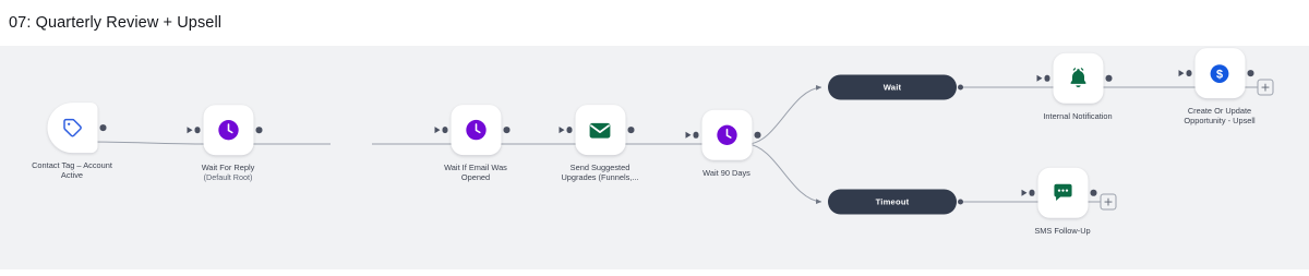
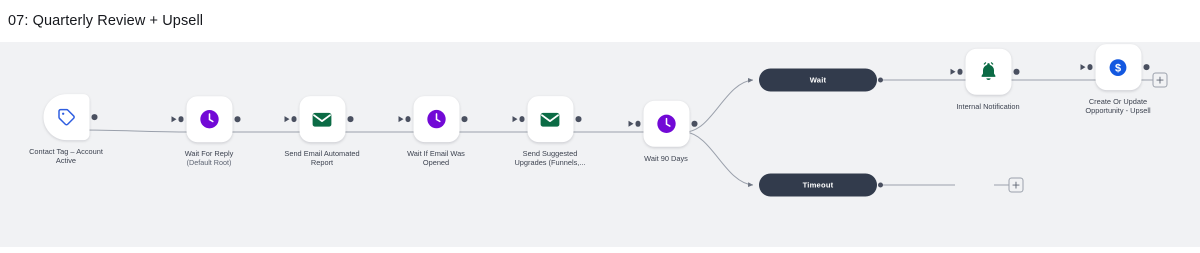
  07: Quarterly Review + Upsell
  Contact Tag – Account
  Active
  Wait For Reply
  (Default Root)
+ Send Email Automated
+ Report
  Wait If Email Was
  Opened
  Send Suggested
  Upgrades (Funnels,...
  Wait 90 Days
  Wait
  Timeout
  Internal Notification
  $
  Create Or Update
  Opportunity - Upsell
- SMS Follow-Up
  +
  +
